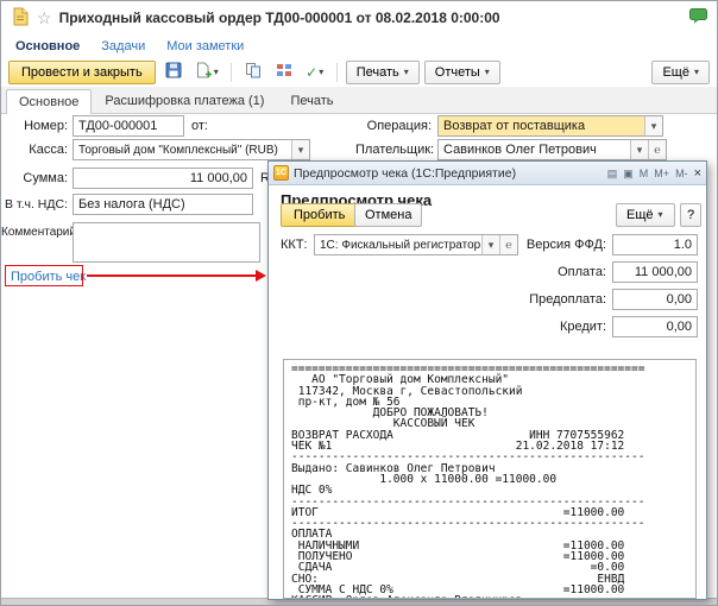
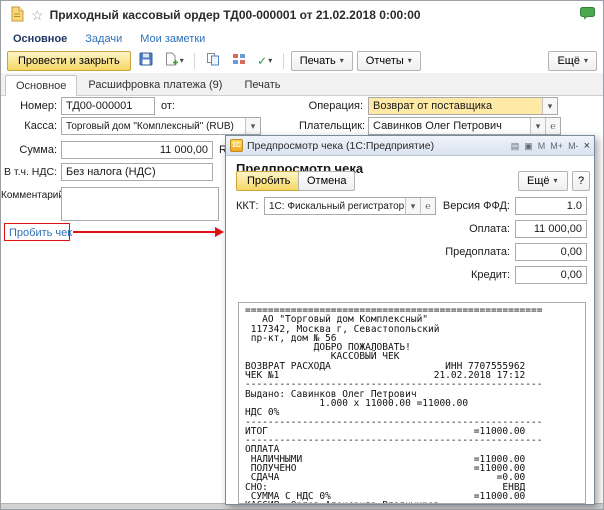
  ☆
- Приходный кассовый ордер ТД00-000001 от 08.02.2018 0:00:00
+ Приходный кассовый ордер ТД00-000001 от 21.02.2018 0:00:00
  Основное
  Задачи
  Мои заметки
  Провести и закрыть
  ▾
  ✓
  ▾
  Печать
  ▾
  Отчеты
  ▾
  Ещё
  ▾
  Основное
- Расшифровка платежа (1)
+ Расшифровка платежа (9)
  Печать
  Номер:
  ТД00-000001
  от:
  Операция:
  Возврат от поставщика
  ▾
  Касса:
  Торговый дом "Комплексный" (RUB)
  ▾
  Плательщик:
  Савинков Олег Петрович
  ▾
  ℮
  Сумма:
  11 000,00
  В т.ч. НДС:
  Без налога (НДС)
  Комментари
  Пробить чек
  Предпросмотр чека (1С:Предприятие)
  ▤
  ▣
  M
  M+
  M-
  ×
  Предпросмотр чека
  Пробить
  Отмена
  Ещё
  ▾
  ?
  ККТ:
  1С: Фискальный регистратор
  ▾
  ℮
  Версия ФФД:
  1.0
  Оплата:
  11 000,00
  Предоплата:
  0,00
  Кредит:
  0,00
  ====================================================
  АО "Торговый дом Комплексный"
  117342, Москва г, Севастопольский
  пр-кт, дом № 56
  ДОБРО ПОЖАЛОВАТЬ!
  КАССОВЫЙ ЧЕК
  ВОЗВРАТ РАСХОДА ИНН 7707555962
  ЧЕК №1 21.02.2018 17:12
  ----------------------------------------------------
  Выдано: Савинков Олег Петрович
  1.000 х 11000.00 =11000.00
  НДС 0%
  ----------------------------------------------------
  ИТОГ =11000.00
  ----------------------------------------------------
  ОПЛАТА
  НАЛИЧНЫМИ =11000.00
  ПОЛУЧЕНО =11000.00
  СДАЧА =0.00
  СНО: ЕНВД
  СУММА С НДС 0% =11000.00
